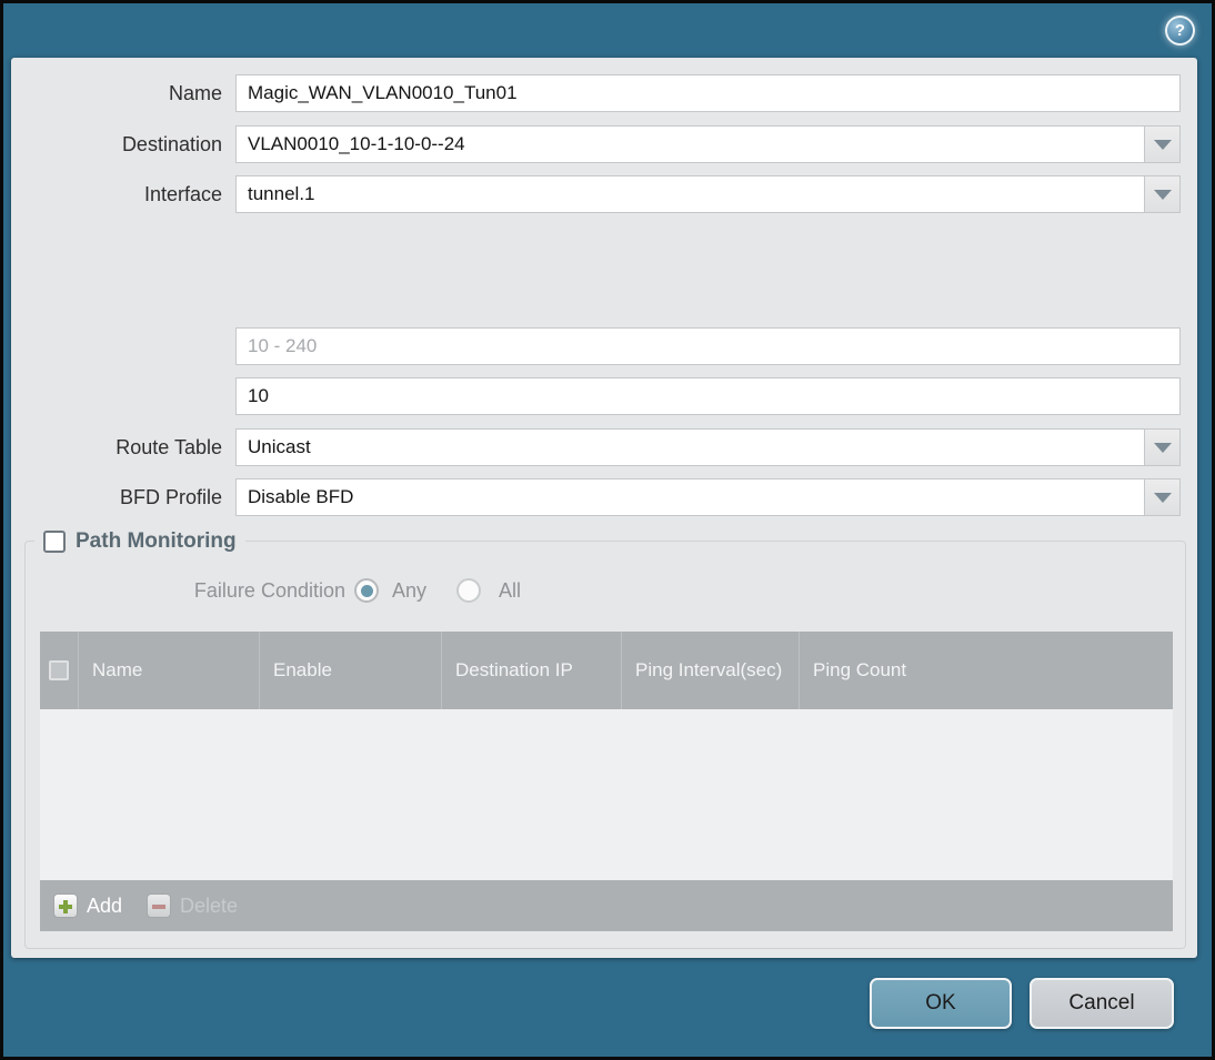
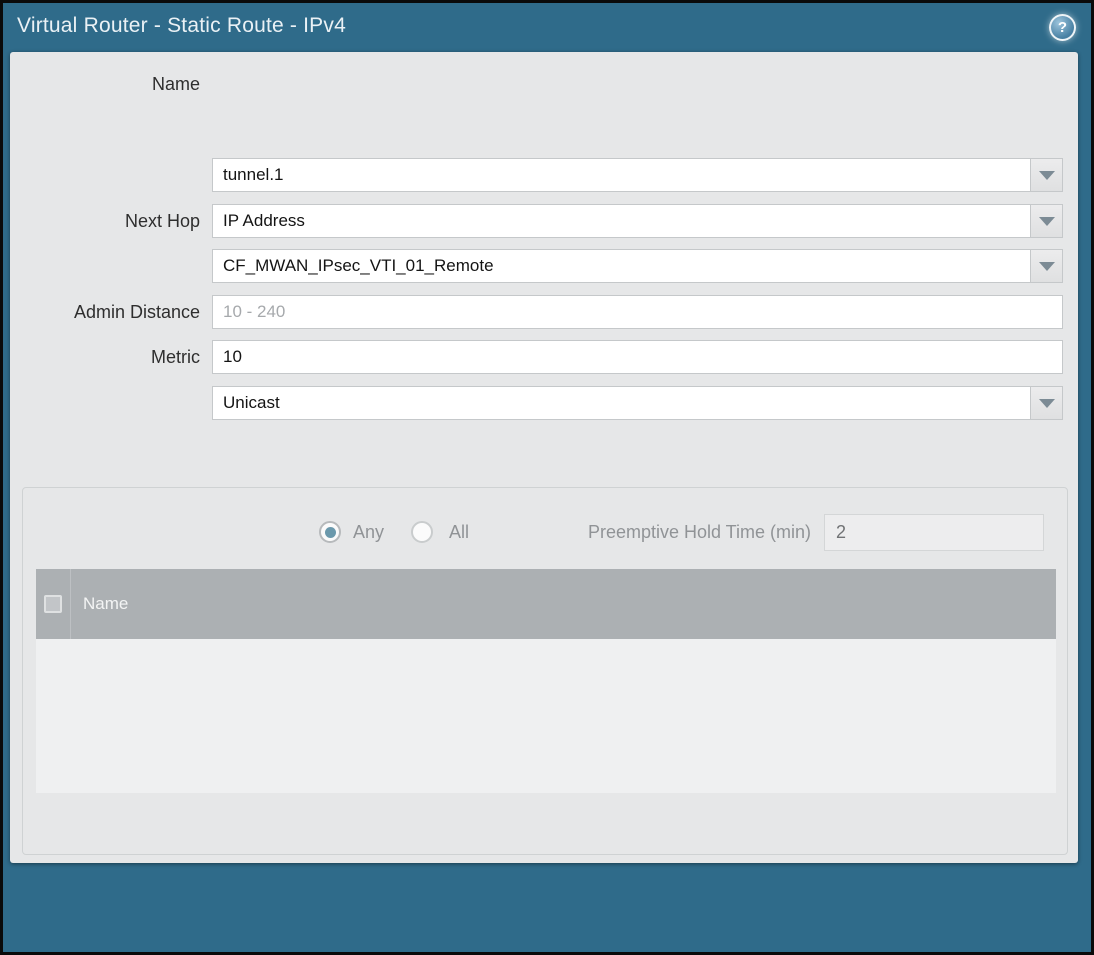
+ Virtual Router - Static Route - IPv4
  ?
  Name
- Magic_WAN_VLAN0010_Tun01
- Destination
- VLAN0010_10-1-10-0--24
- Interface
  tunnel.1
+ Next Hop
+ IP Address
+ CF_MWAN_IPsec_VTI_01_Remote
+ Admin Distance
  10 - 240
+ Metric
  10
- Route Table
  Unicast
- BFD Profile
- Disable BFD
- Path Monitoring
- Failure Condition
  Any
  All
+ Preemptive Hold Time (min)
+ 2
  Name
- Enable
- Destination IP
- Ping Interval(sec)
- Ping Count
- Add
- Delete
- OK
- Cancel
